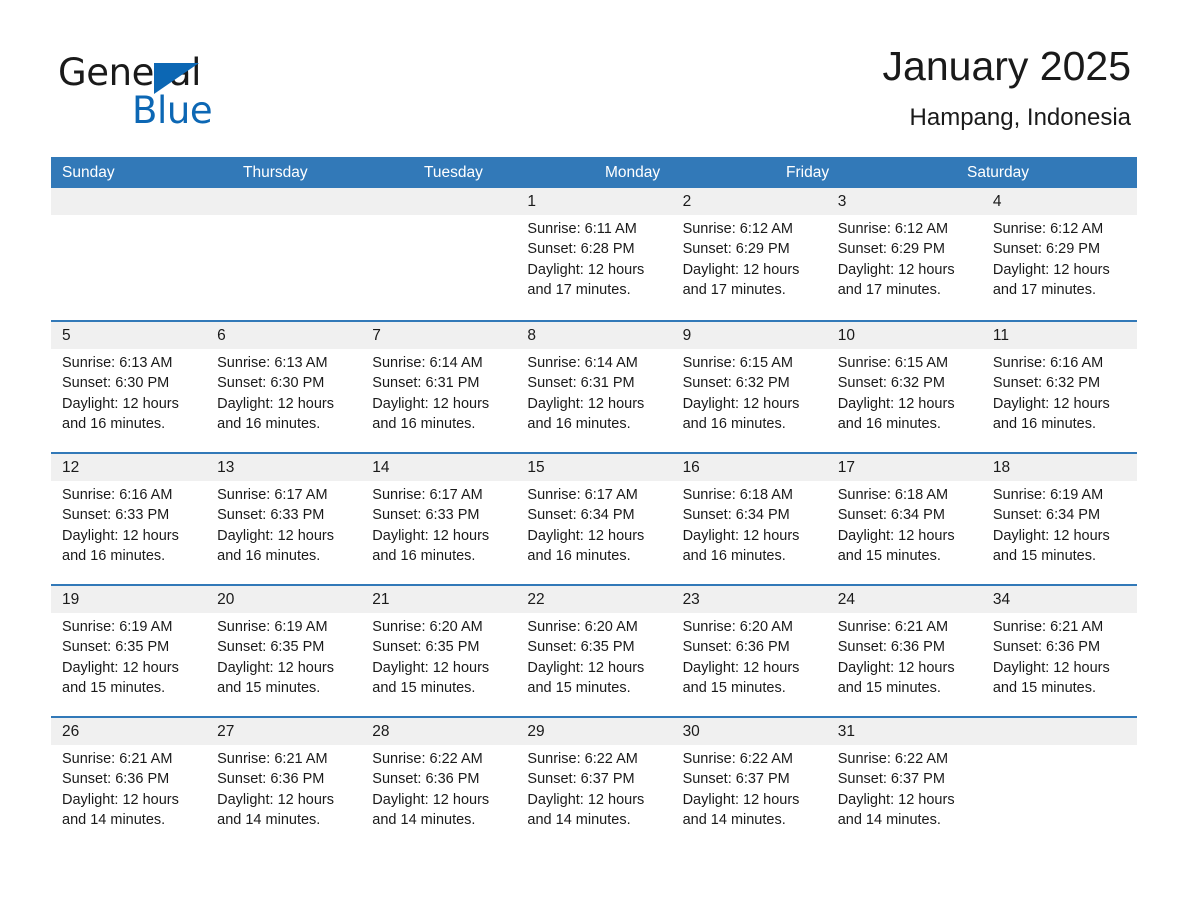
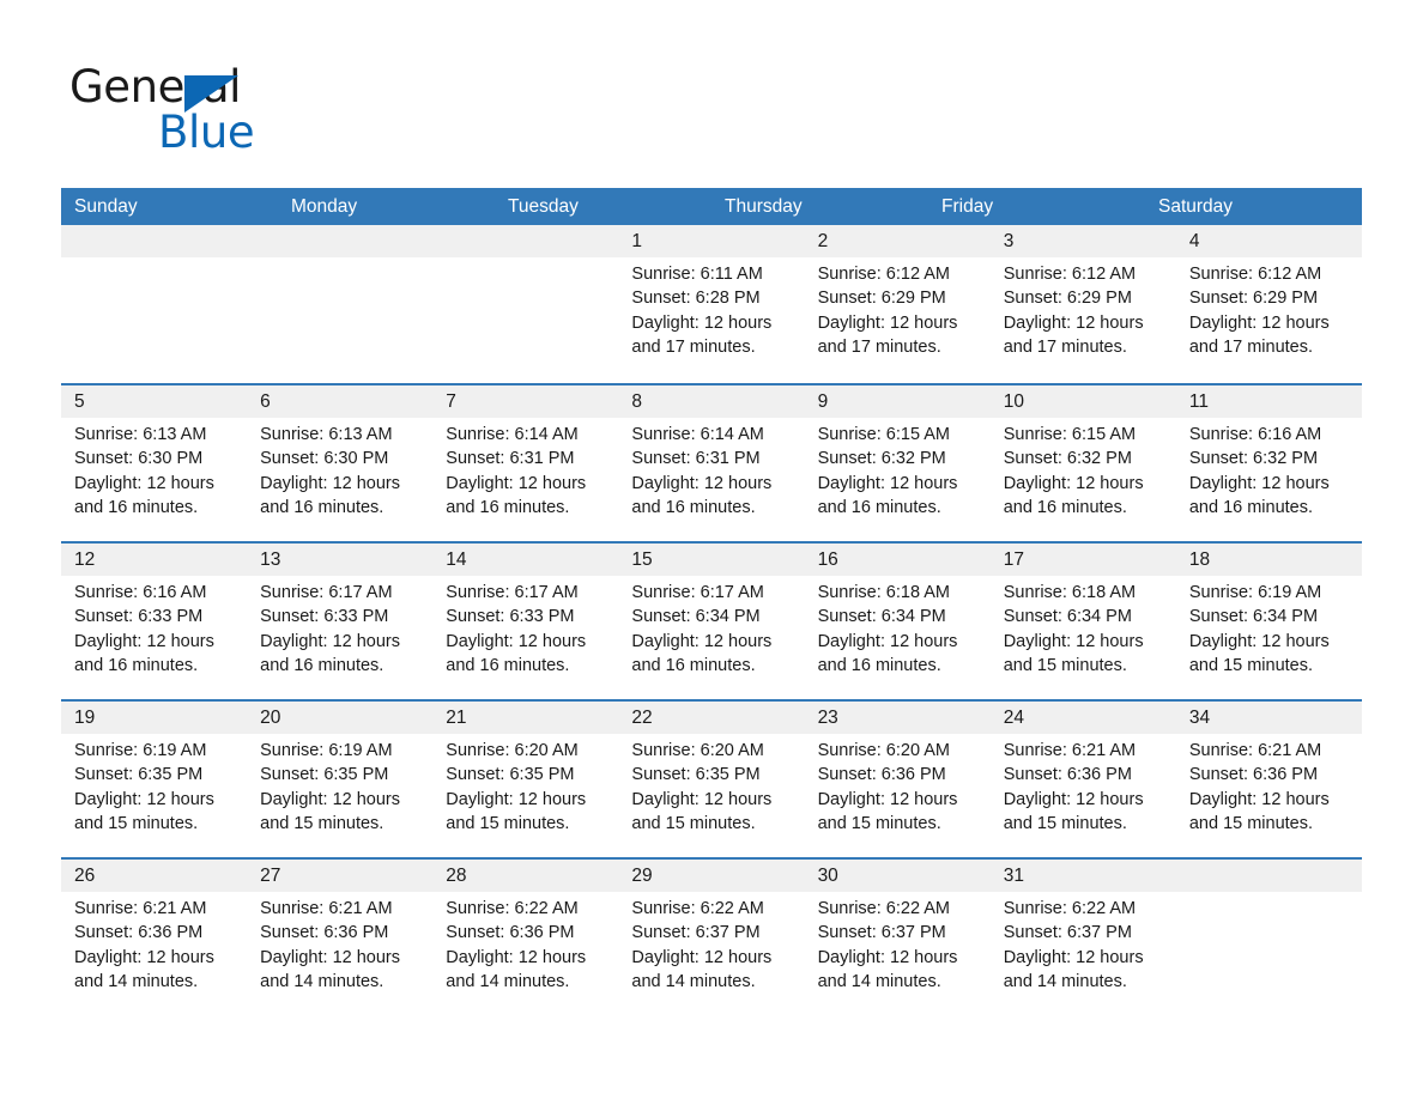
  General
  Blue
- January 2025
- Hampang, Indonesia
  Sunday
- Thursday
+ Monday
  Tuesday
- Monday
+ Thursday
  Friday
  Saturday
  1
  Sunrise: 6:11 AM
  Sunset: 6:28 PM
  Daylight: 12 hours
  and 17 minutes.
  2
  Sunrise: 6:12 AM
  Sunset: 6:29 PM
  Daylight: 12 hours
  and 17 minutes.
  3
  Sunrise: 6:12 AM
  Sunset: 6:29 PM
  Daylight: 12 hours
  and 17 minutes.
  4
  Sunrise: 6:12 AM
  Sunset: 6:29 PM
  Daylight: 12 hours
  and 17 minutes.
  5
  Sunrise: 6:13 AM
  Sunset: 6:30 PM
  Daylight: 12 hours
  and 16 minutes.
  6
  Sunrise: 6:13 AM
  Sunset: 6:30 PM
  Daylight: 12 hours
  and 16 minutes.
  7
  Sunrise: 6:14 AM
  Sunset: 6:31 PM
  Daylight: 12 hours
  and 16 minutes.
  8
  Sunrise: 6:14 AM
  Sunset: 6:31 PM
  Daylight: 12 hours
  and 16 minutes.
  9
  Sunrise: 6:15 AM
  Sunset: 6:32 PM
  Daylight: 12 hours
  and 16 minutes.
  10
  Sunrise: 6:15 AM
  Sunset: 6:32 PM
  Daylight: 12 hours
  and 16 minutes.
  11
  Sunrise: 6:16 AM
  Sunset: 6:32 PM
  Daylight: 12 hours
  and 16 minutes.
  12
  Sunrise: 6:16 AM
  Sunset: 6:33 PM
  Daylight: 12 hours
  and 16 minutes.
  13
  Sunrise: 6:17 AM
  Sunset: 6:33 PM
  Daylight: 12 hours
  and 16 minutes.
  14
  Sunrise: 6:17 AM
  Sunset: 6:33 PM
  Daylight: 12 hours
  and 16 minutes.
  15
  Sunrise: 6:17 AM
  Sunset: 6:34 PM
  Daylight: 12 hours
  and 16 minutes.
  16
  Sunrise: 6:18 AM
  Sunset: 6:34 PM
  Daylight: 12 hours
  and 16 minutes.
  17
  Sunrise: 6:18 AM
  Sunset: 6:34 PM
  Daylight: 12 hours
  and 15 minutes.
  18
  Sunrise: 6:19 AM
  Sunset: 6:34 PM
  Daylight: 12 hours
  and 15 minutes.
  19
  Sunrise: 6:19 AM
  Sunset: 6:35 PM
  Daylight: 12 hours
  and 15 minutes.
  20
  Sunrise: 6:19 AM
  Sunset: 6:35 PM
  Daylight: 12 hours
  and 15 minutes.
  21
  Sunrise: 6:20 AM
  Sunset: 6:35 PM
  Daylight: 12 hours
  and 15 minutes.
  22
  Sunrise: 6:20 AM
  Sunset: 6:35 PM
  Daylight: 12 hours
  and 15 minutes.
  23
  Sunrise: 6:20 AM
  Sunset: 6:36 PM
  Daylight: 12 hours
  and 15 minutes.
  24
  Sunrise: 6:21 AM
  Sunset: 6:36 PM
  Daylight: 12 hours
  and 15 minutes.
  34
  Sunrise: 6:21 AM
  Sunset: 6:36 PM
  Daylight: 12 hours
  and 15 minutes.
  26
  Sunrise: 6:21 AM
  Sunset: 6:36 PM
  Daylight: 12 hours
  and 14 minutes.
  27
  Sunrise: 6:21 AM
  Sunset: 6:36 PM
  Daylight: 12 hours
  and 14 minutes.
  28
  Sunrise: 6:22 AM
  Sunset: 6:36 PM
  Daylight: 12 hours
  and 14 minutes.
  29
  Sunrise: 6:22 AM
  Sunset: 6:37 PM
  Daylight: 12 hours
  and 14 minutes.
  30
  Sunrise: 6:22 AM
  Sunset: 6:37 PM
  Daylight: 12 hours
  and 14 minutes.
  31
  Sunrise: 6:22 AM
  Sunset: 6:37 PM
  Daylight: 12 hours
  and 14 minutes.
